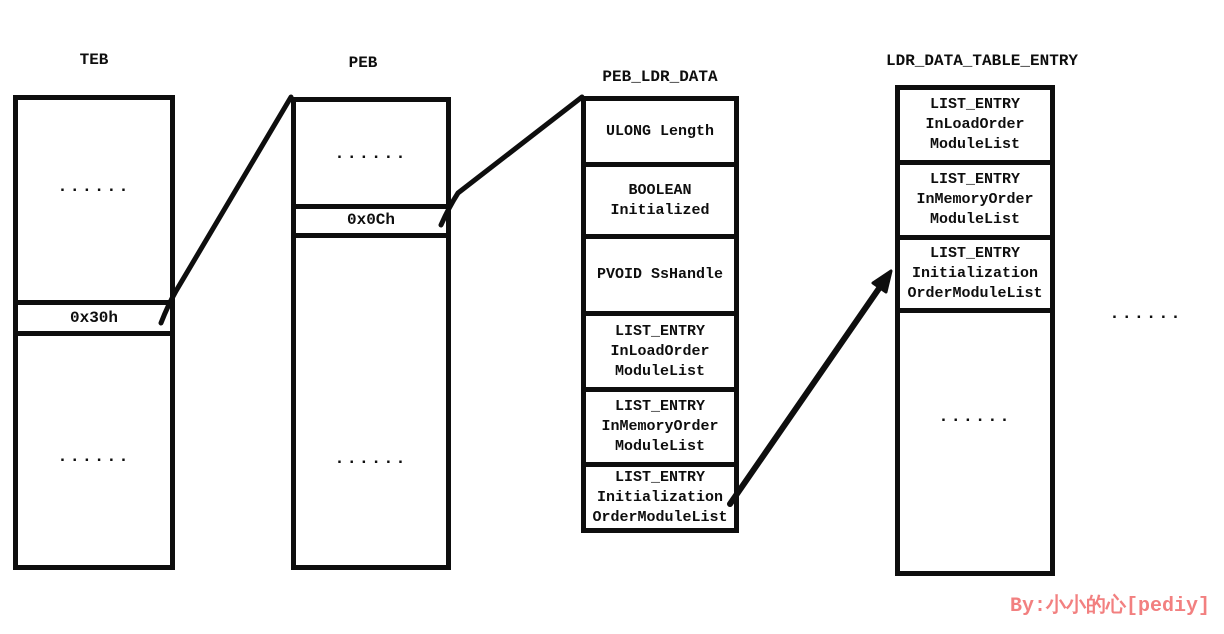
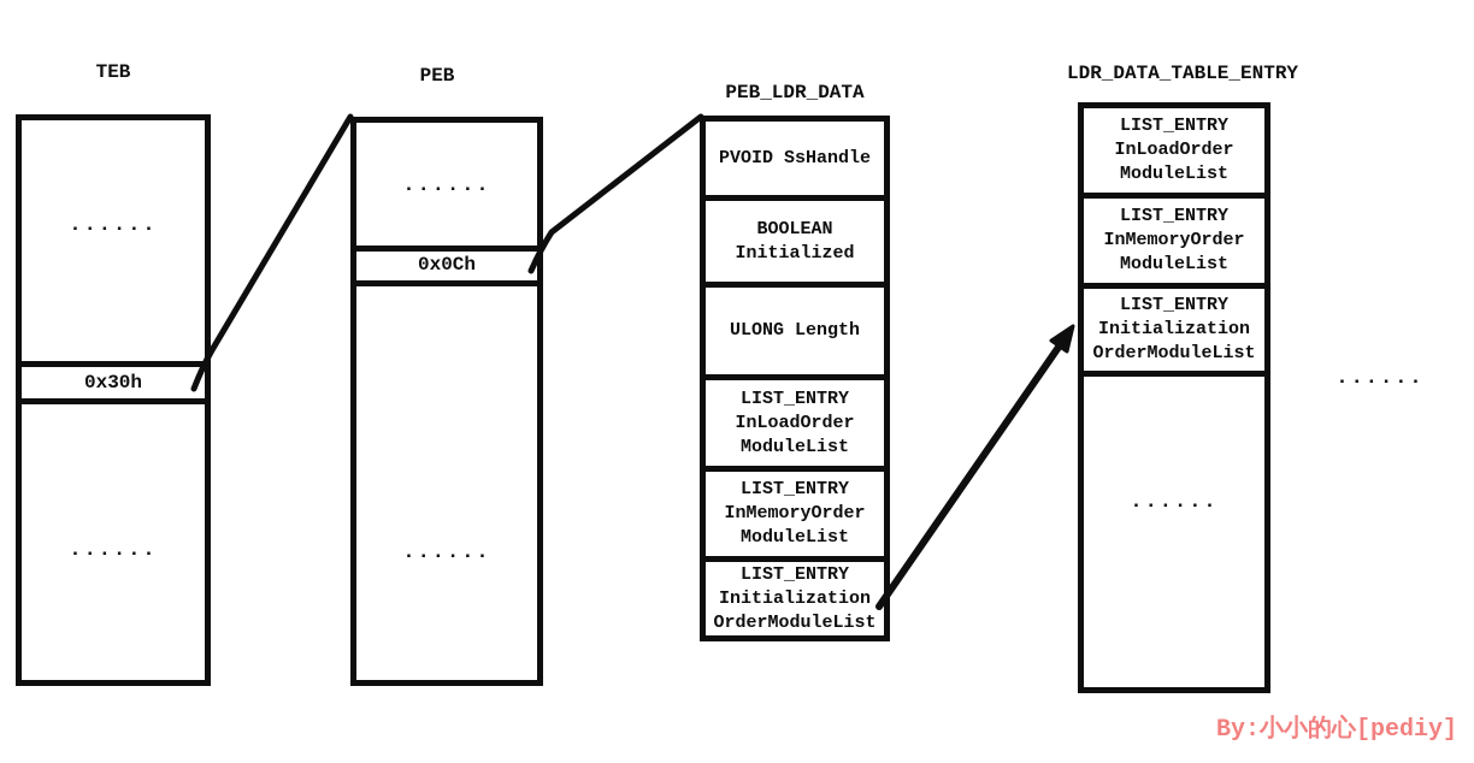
  TEB
  ......
  0x30h
  ......
  PEB
  ......
  0x0Ch
  ......
  PEB_LDR_DATA
- ULONG Length
+ PVOID SsHandle
  BOOLEAN
  Initialized
- PVOID SsHandle
+ ULONG Length
  LIST_ENTRY
  InLoadOrder
  ModuleList
  LIST_ENTRY
  InMemoryOrder
  ModuleList
  LIST_ENTRY
  Initialization
  OrderModuleList
  LDR_DATA_TABLE_ENTRY
  LIST_ENTRY
  InLoadOrder
  ModuleList
  LIST_ENTRY
  InMemoryOrder
  ModuleList
  LIST_ENTRY
  Initialization
  OrderModuleList
  ......
  ......
  By:小小的心[pediy]
